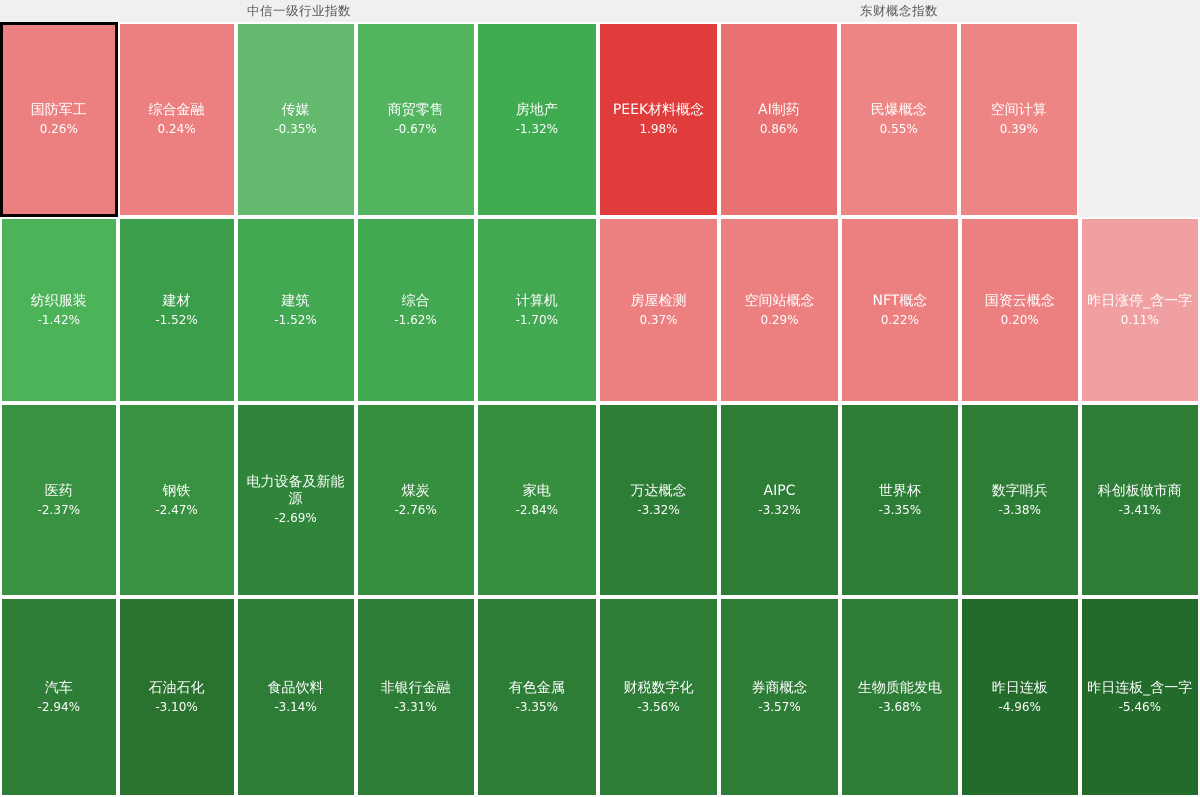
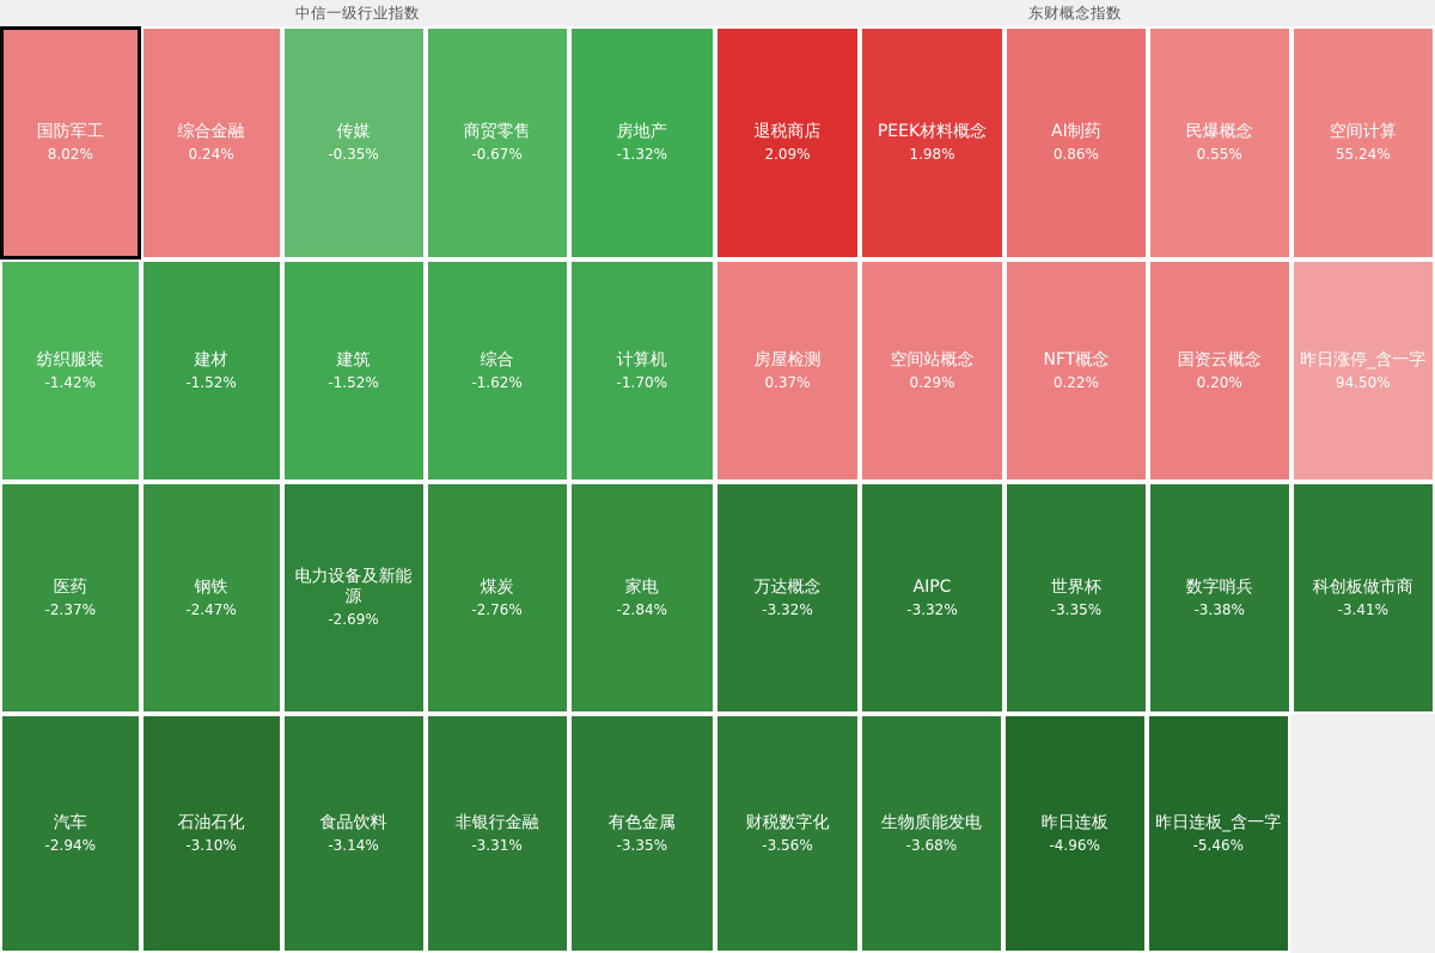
  中信一级行业指数
  国防军工
- 0.26%
+ 8.02%
  综合金融
  0.24%
  传媒
  -0.35%
  商贸零售
  -0.67%
  房地产
  -1.32%
  纺织服装
  -1.42%
  建材
  -1.52%
  建筑
  -1.52%
  综合
  -1.62%
  计算机
  -1.70%
  医药
  -2.37%
  钢铁
  -2.47%
  电力设备及新能源
  -2.69%
  煤炭
  -2.76%
  家电
  -2.84%
  汽车
  -2.94%
  石油石化
  -3.10%
  食品饮料
  -3.14%
  非银行金融
  -3.31%
  有色金属
  -3.35%
  东财概念指数
+ 退税商店
+ 2.09%
  PEEK材料概念
  1.98%
  AI制药
  0.86%
  民爆概念
  0.55%
  空间计算
- 0.39%
+ 55.24%
  房屋检测
  0.37%
  空间站概念
  0.29%
  NFT概念
  0.22%
  国资云概念
  0.20%
  昨日涨停_含一字
- 0.11%
+ 94.50%
  万达概念
  -3.32%
  AIPC
  -3.32%
  世界杯
  -3.35%
  数字哨兵
  -3.38%
  科创板做市商
  -3.41%
  财税数字化
  -3.56%
- 券商概念
- -3.57%
  生物质能发电
  -3.68%
  昨日连板
  -4.96%
  昨日连板_含一字
  -5.46%
